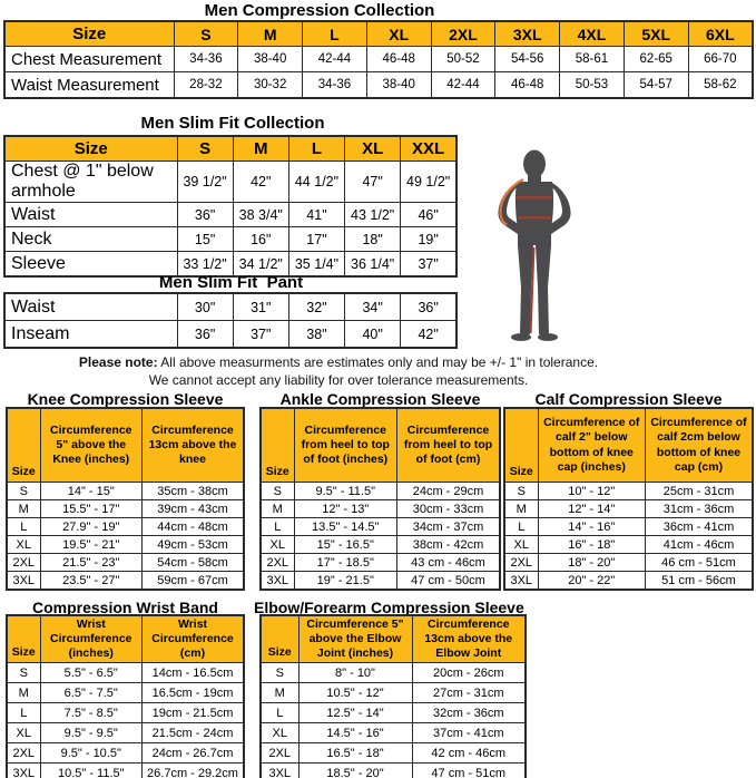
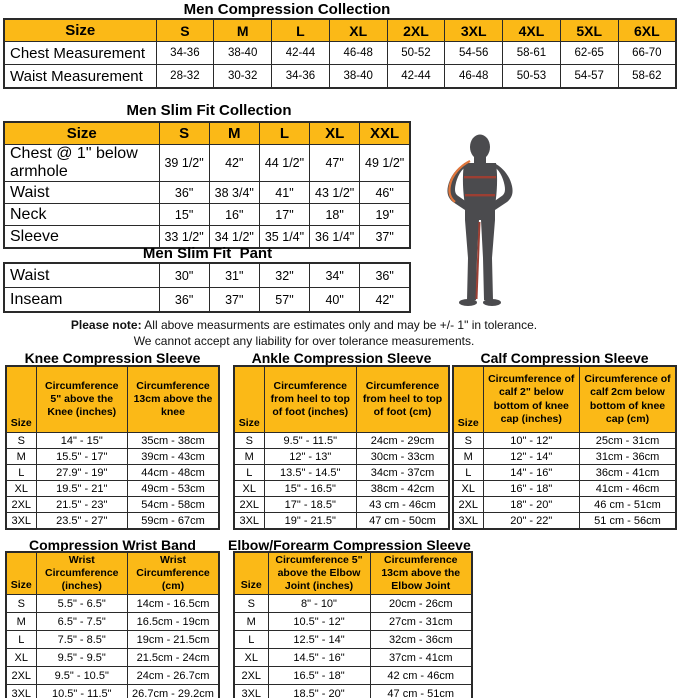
  Men Compression Collection
  Size	S	M	L	XL	2XL	3XL	4XL	5XL	6XL
  Chest Measurement	34-36	38-40	42-44	46-48	50-52	54-56	58-61	62-65	66-70
  Waist Measurement	28-32	30-32	34-36	38-40	42-44	46-48	50-53	54-57	58-62
  Men Slim Fit Collection
  Size	S	M	L	XL	XXL
  Chest @ 1" below armhole	39 1/2"	42"	44 1/2"	47"	49 1/2"
  Waist	36"	38 3/4"	41"	43 1/2"	46"
  Neck	15"	16"	17"	18"	19"
  Sleeve	33 1/2"	34 1/2"	35 1/4"	36 1/4"	37"
  Men Slim Fit Pant
  Waist	30"	31"	32"	34"	36"
- Inseam	36"	37"	38"	40"	42"
+ Inseam	36"	37"	57"	40"	42"
  Please note: All above measurments are estimates only and may be +/- 1" in tolerance.
  We cannot accept any liability for over tolerance measurements.
  Knee Compression Sleeve
  Size	Circumference 5" above the Knee (inches)	Circumference 13cm above the knee
  S	14" - 15"	35cm - 38cm
  M	15.5" - 17"	39cm - 43cm
  L	27.9" - 19"	44cm - 48cm
  XL	19.5" - 21"	49cm - 53cm
  2XL	21.5" - 23"	54cm - 58cm
  3XL	23.5" - 27"	59cm - 67cm
  Ankle Compression Sleeve
  Size	Circumference from heel to top of foot (inches)	Circumference from heel to top of foot (cm)
  S	9.5" - 11.5"	24cm - 29cm
  M	12" - 13"	30cm - 33cm
  L	13.5" - 14.5"	34cm - 37cm
  XL	15" - 16.5"	38cm - 42cm
  2XL	17" - 18.5"	43 cm - 46cm
  3XL	19" - 21.5"	47 cm - 50cm
  Calf Compression Sleeve
  Size	Circumference of calf 2" below bottom of knee cap (inches)	Circumference of calf 2cm below bottom of knee cap (cm)
  S	10" - 12"	25cm - 31cm
  M	12" - 14"	31cm - 36cm
  L	14" - 16"	36cm - 41cm
  XL	16" - 18"	41cm - 46cm
  2XL	18" - 20"	46 cm - 51cm
  3XL	20" - 22"	51 cm - 56cm
  Compression Wrist Band
  Size	Wrist Circumference (inches)	Wrist Circumference (cm)
  S	5.5" - 6.5"	14cm - 16.5cm
  M	6.5" - 7.5"	16.5cm - 19cm
  L	7.5" - 8.5"	19cm - 21.5cm
  XL	9.5" - 9.5"	21.5cm - 24cm
  2XL	9.5" - 10.5"	24cm - 26.7cm
  3XL	10.5" - 11.5"	26.7cm - 29.2cm
  Elbow/Forearm Compression Sleeve
  Size	Circumference 5" above the Elbow Joint (inches)	Circumference 13cm above the Elbow Joint
  S	8" - 10"	20cm - 26cm
  M	10.5" - 12"	27cm - 31cm
  L	12.5" - 14"	32cm - 36cm
  XL	14.5" - 16"	37cm - 41cm
  2XL	16.5" - 18"	42 cm - 46cm
  3XL	18.5" - 20"	47 cm - 51cm
